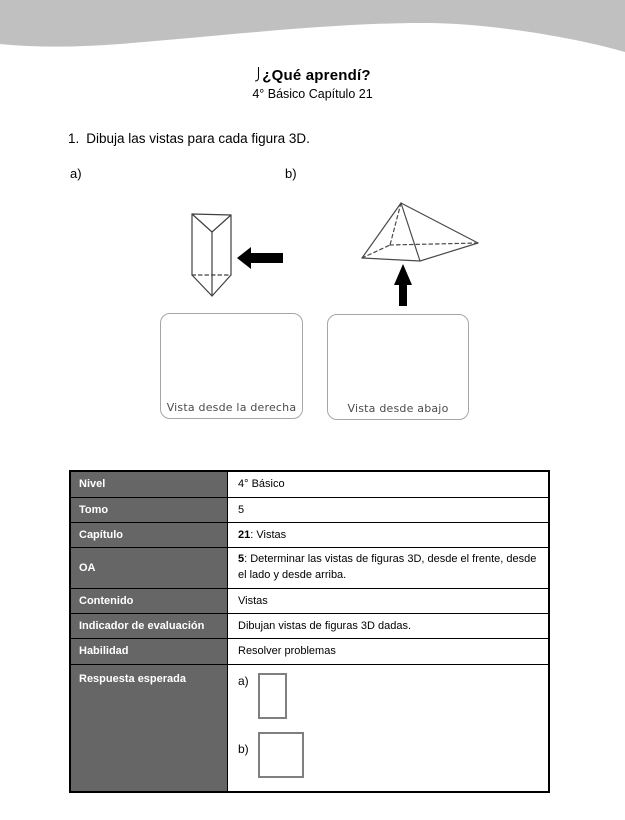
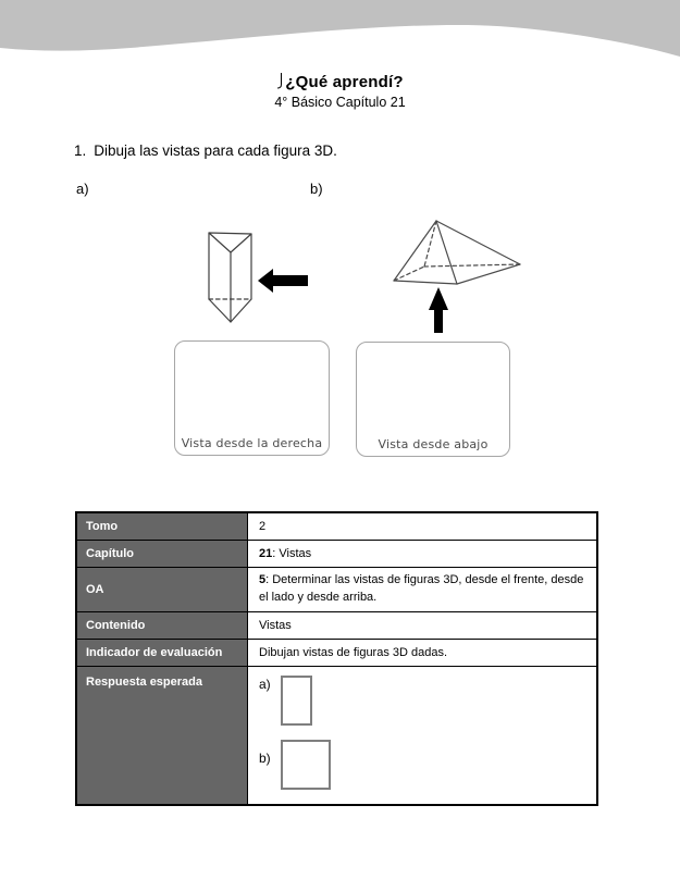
  ¿Qué aprendí?
  4° Básico Capítulo 21
  1. Dibuja las vistas para cada figura 3D.
  a)
  b)
  Vista desde la derecha
  Vista desde abajo
- Nivel	4° Básico
- Tomo	5
+ Tomo	2
  Capítulo	21: Vistas
  OA	5: Determinar las vistas de figuras 3D, desde el frente, desde el lado y desde arriba.
  Contenido	Vistas
  Indicador de evaluación	Dibujan vistas de figuras 3D dadas.
- Habilidad	Resolver problemas
  Respuesta esperada	a) b)
